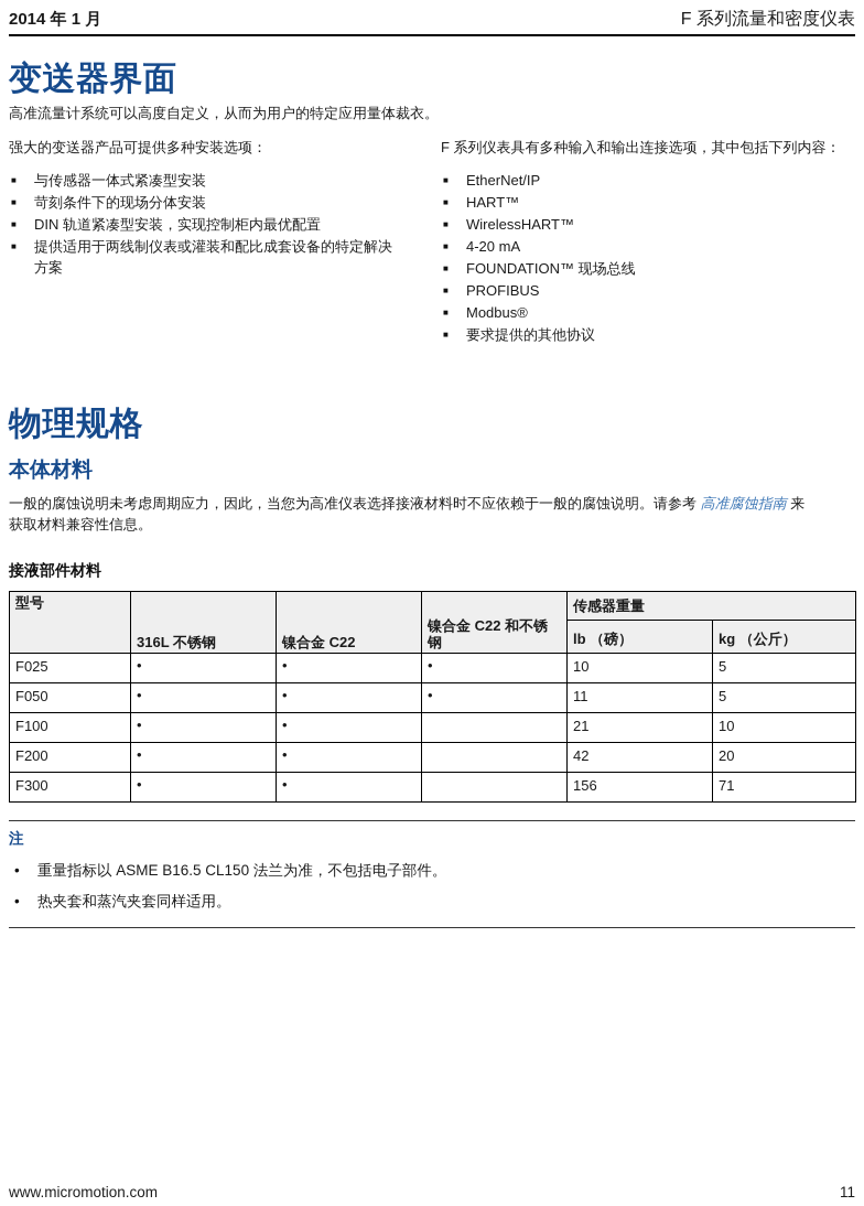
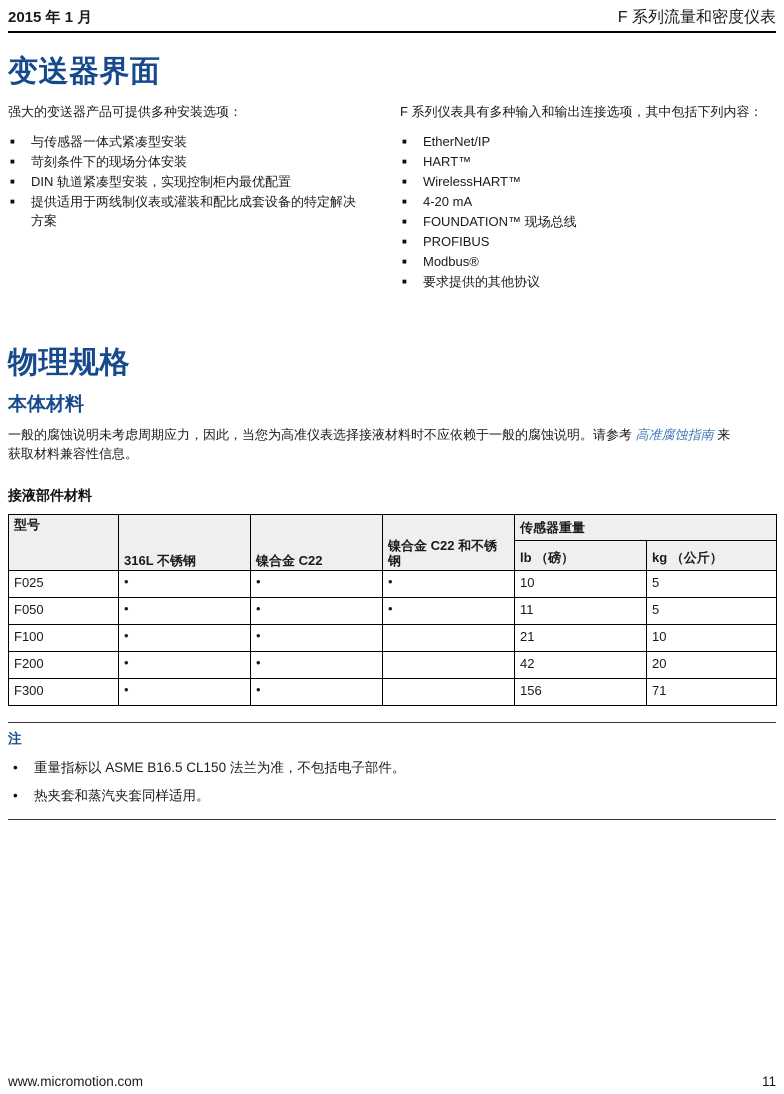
- 2014 年 1 月
+ 2015 年 1 月
  F 系列流量和密度仪表
  变送器界面
- 高准流量计系统可以高度自定义，从而为用户的特定应用量体裁衣。
  强大的变送器产品可提供多种安装选项：
  ■
  与传感器一体式紧凑型安装
  ■
  苛刻条件下的现场分体安装
  ■
  DIN 轨道紧凑型安装，实现控制柜内最优配置
  ■
  提供适用于两线制仪表或灌装和配比成套设备的特定解决方案
  F 系列仪表具有多种输入和输出连接选项，其中包括下列内容：
  ■
  EtherNet/IP
  ■
  HART™
  ■
  WirelessHART™
  ■
  4-20 mA
  ■
  FOUNDATION™ 现场总线
  ■
  PROFIBUS
  ■
  Modbus®
  ■
  要求提供的其他协议
  物理规格
  本体材料
  一般的腐蚀说明未考虑周期应力，因此，当您为高准仪表选择接液材料时不应依赖于一般的腐蚀说明。请参考 高准腐蚀指南 来
  获取材料兼容性信息。
  接液部件材料
  型号	316L 不锈钢	镍合金 C22	镍合金 C22 和不锈钢	传感器重量
  lb （磅）	kg （公斤）
  F025	•	•	•	10	5
  F050	•	•	•	11	5
  F100	•	•		21	10
  F200	•	•		42	20
  F300	•	•		156	71
  注
  •
  重量指标以 ASME B16.5 CL150 法兰为准，不包括电子部件。
  •
  热夹套和蒸汽夹套同样适用。
  www.micromotion.com
  11
